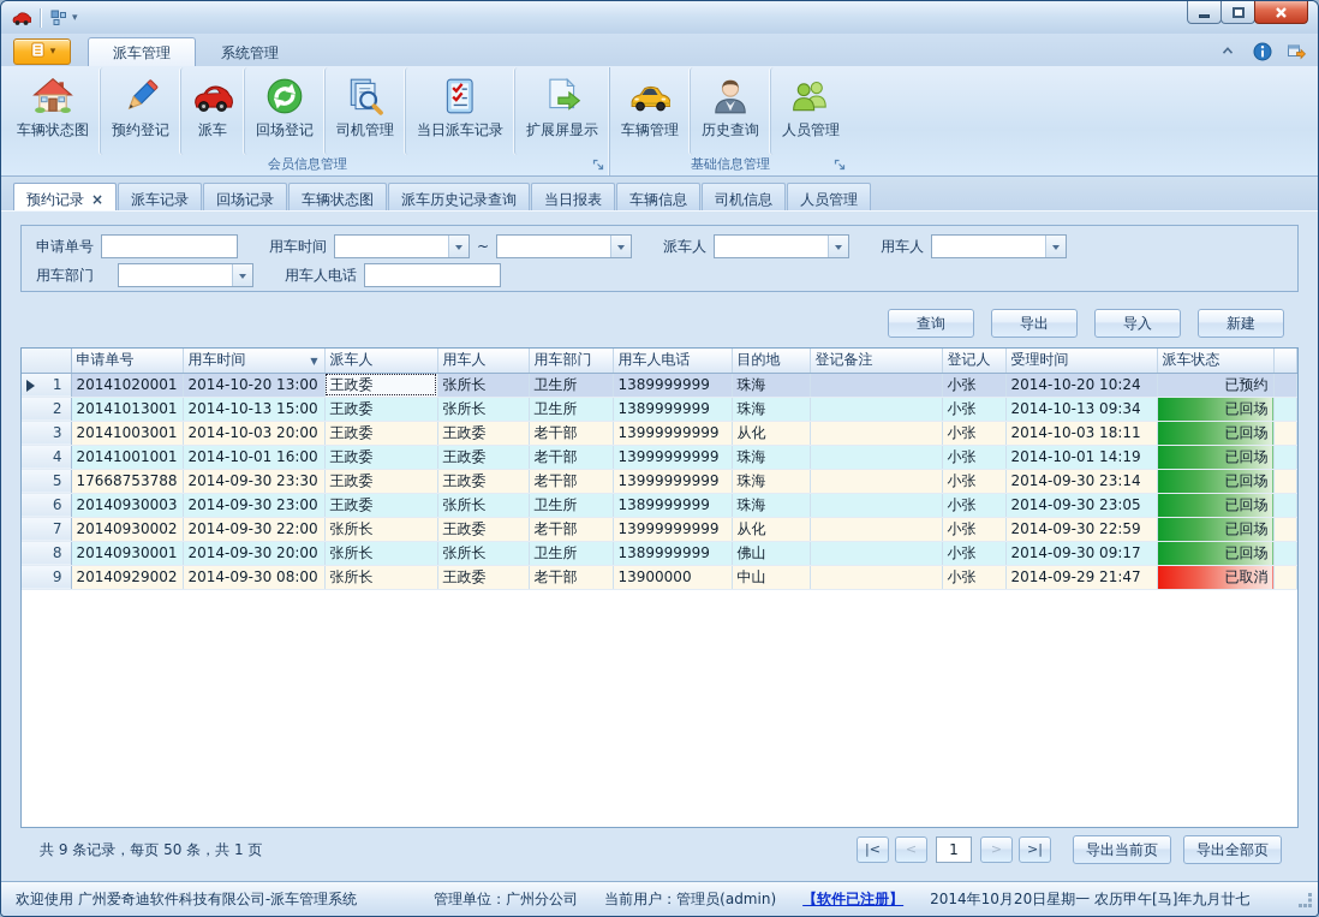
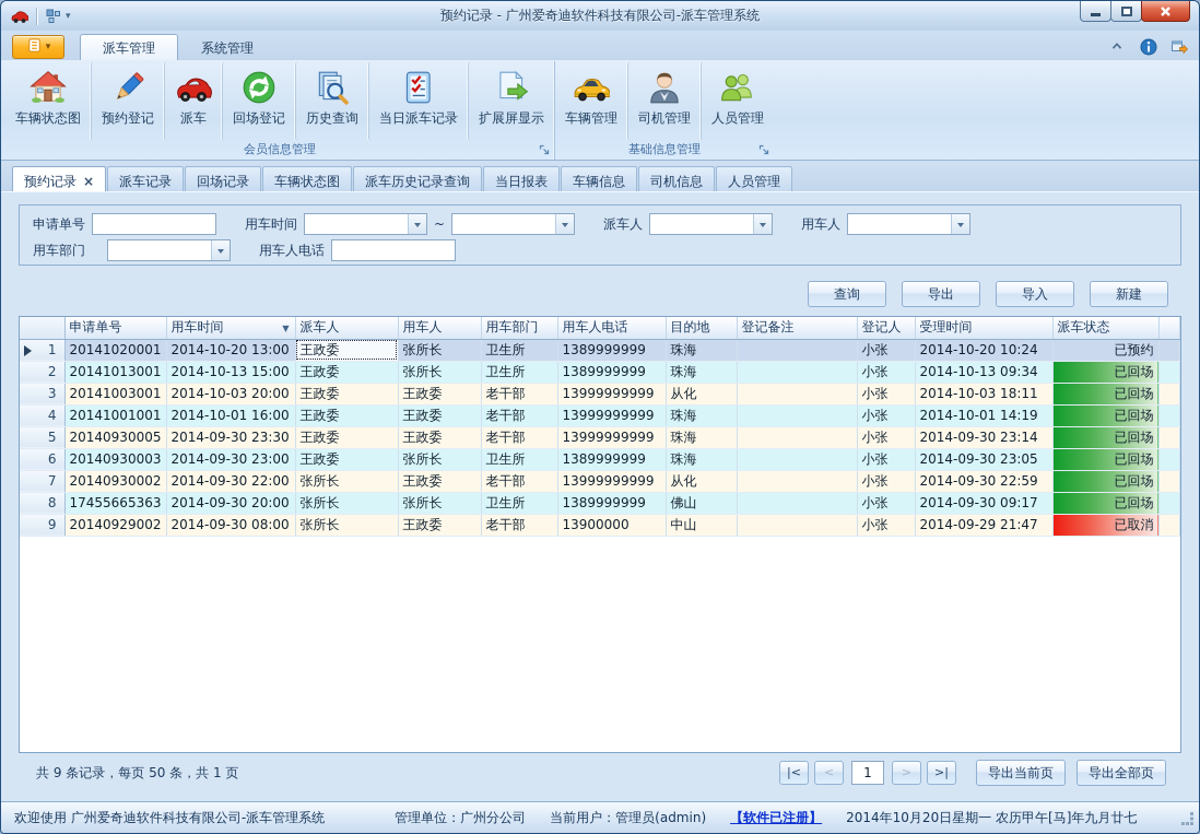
  ▾
+ 预约记录 - 广州爱奇迪软件科技有限公司-派车管理系统
  ▾
  派车管理
  系统管理
  车辆状态图
  预约登记
  派车
  回场登记
- 司机管理
+ 历史查询
  当日派车记录
  扩展屏显示
  会员信息管理
  车辆管理
- 历史查询
+ 司机管理
  人员管理
  基础信息管理
  预约记录
  ×
  派车记录
  回场记录
  车辆状态图
  派车历史记录查询
  当日报表
  车辆信息
  司机信息
  人员管理
  申请单号
  用车时间
  ~
  派车人
  用车人
  用车部门
  用车人电话
  查询
  导出
  导入
  新建
  	申请单号	用车时间 ▼	派车人	用车人	用车部门	用车人电话	目的地	登记备注	登记人	受理时间	派车状态
  1	20141020001	2014-10-20 13:00	王政委	张所长	卫生所	1389999999	珠海		小张	2014-10-20 10:24	已预约
  2	20141013001	2014-10-13 15:00	王政委	张所长	卫生所	1389999999	珠海		小张	2014-10-13 09:34	已回场
  3	20141003001	2014-10-03 20:00	王政委	王政委	老干部	13999999999	从化		小张	2014-10-03 18:11	已回场
  4	20141001001	2014-10-01 16:00	王政委	王政委	老干部	13999999999	珠海		小张	2014-10-01 14:19	已回场
- 5	17668753788	2014-09-30 23:30	王政委	王政委	老干部	13999999999	珠海		小张	2014-09-30 23:14	已回场
+ 5	20140930005	2014-09-30 23:30	王政委	王政委	老干部	13999999999	珠海		小张	2014-09-30 23:14	已回场
  6	20140930003	2014-09-30 23:00	王政委	张所长	卫生所	1389999999	珠海		小张	2014-09-30 23:05	已回场
  7	20140930002	2014-09-30 22:00	张所长	王政委	老干部	13999999999	从化		小张	2014-09-30 22:59	已回场
- 8	20140930001	2014-09-30 20:00	张所长	张所长	卫生所	1389999999	佛山		小张	2014-09-30 09:17	已回场
+ 8	17455665363	2014-09-30 20:00	张所长	张所长	卫生所	1389999999	佛山		小张	2014-09-30 09:17	已回场
  9	20140929002	2014-09-30 08:00	张所长	王政委	老干部	13900000	中山		小张	2014-09-29 21:47	已取消
  共 9 条记录，每页 50 条，共 1 页
  |<
  <
  1
  >
  >|
  导出当前页
  导出全部页
  欢迎使用 广州爱奇迪软件科技有限公司-派车管理系统
  管理单位：广州分公司
  当前用户：管理员(admin)
  【软件已注册】
  2014年10月20日星期一 农历甲午[马]年九月廿七
